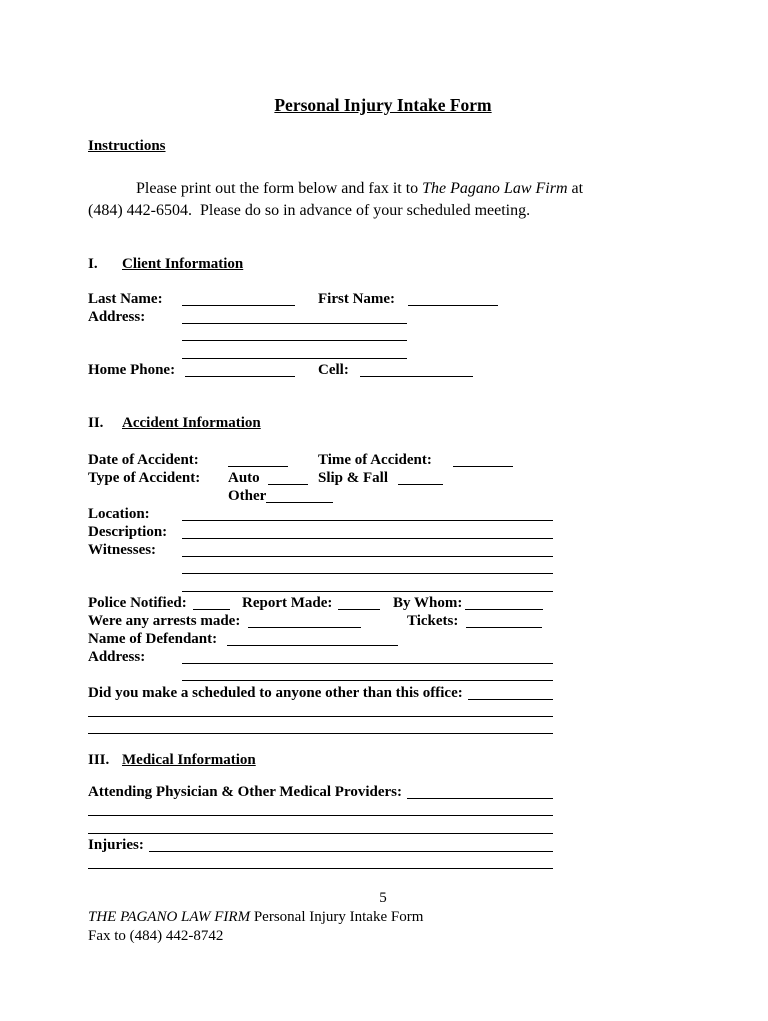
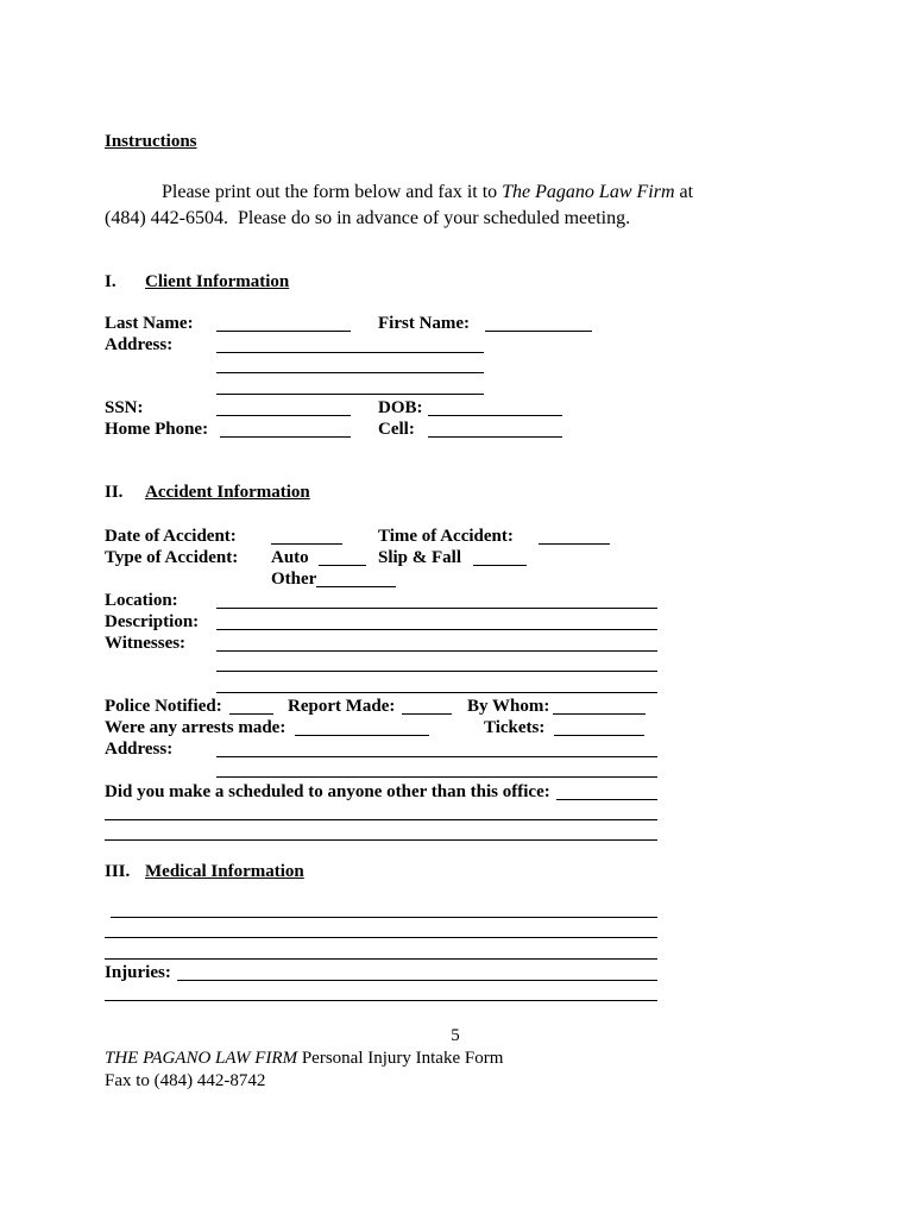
- Personal Injury Intake Form
  Instructions
  Please print out the form below and fax it to The Pagano Law Firm at
  (484) 442-6504. Please do so in advance of your scheduled meeting.
  I.
  Client Information
  Last Name:
  First Name:
  Address:
+ SSN:
+ DOB:
  Home Phone:
  Cell:
  II.
  Accident Information
  Date of Accident:
  Time of Accident:
  Type of Accident:
  Auto
  Slip & Fall
  Other
  Location:
  Description:
  Witnesses:
  Police Notified:
  Report Made:
  By Whom:
  Were any arrests made:
  Tickets:
- Name of Defendant:
  Address:
  Did you make a scheduled to anyone other than this office:
  III.
  Medical Information
- Attending Physician & Other Medical Providers:
  Injuries:
  5
  THE PAGANO LAW FIRM Personal Injury Intake Form
  Fax to (484) 442-8742
